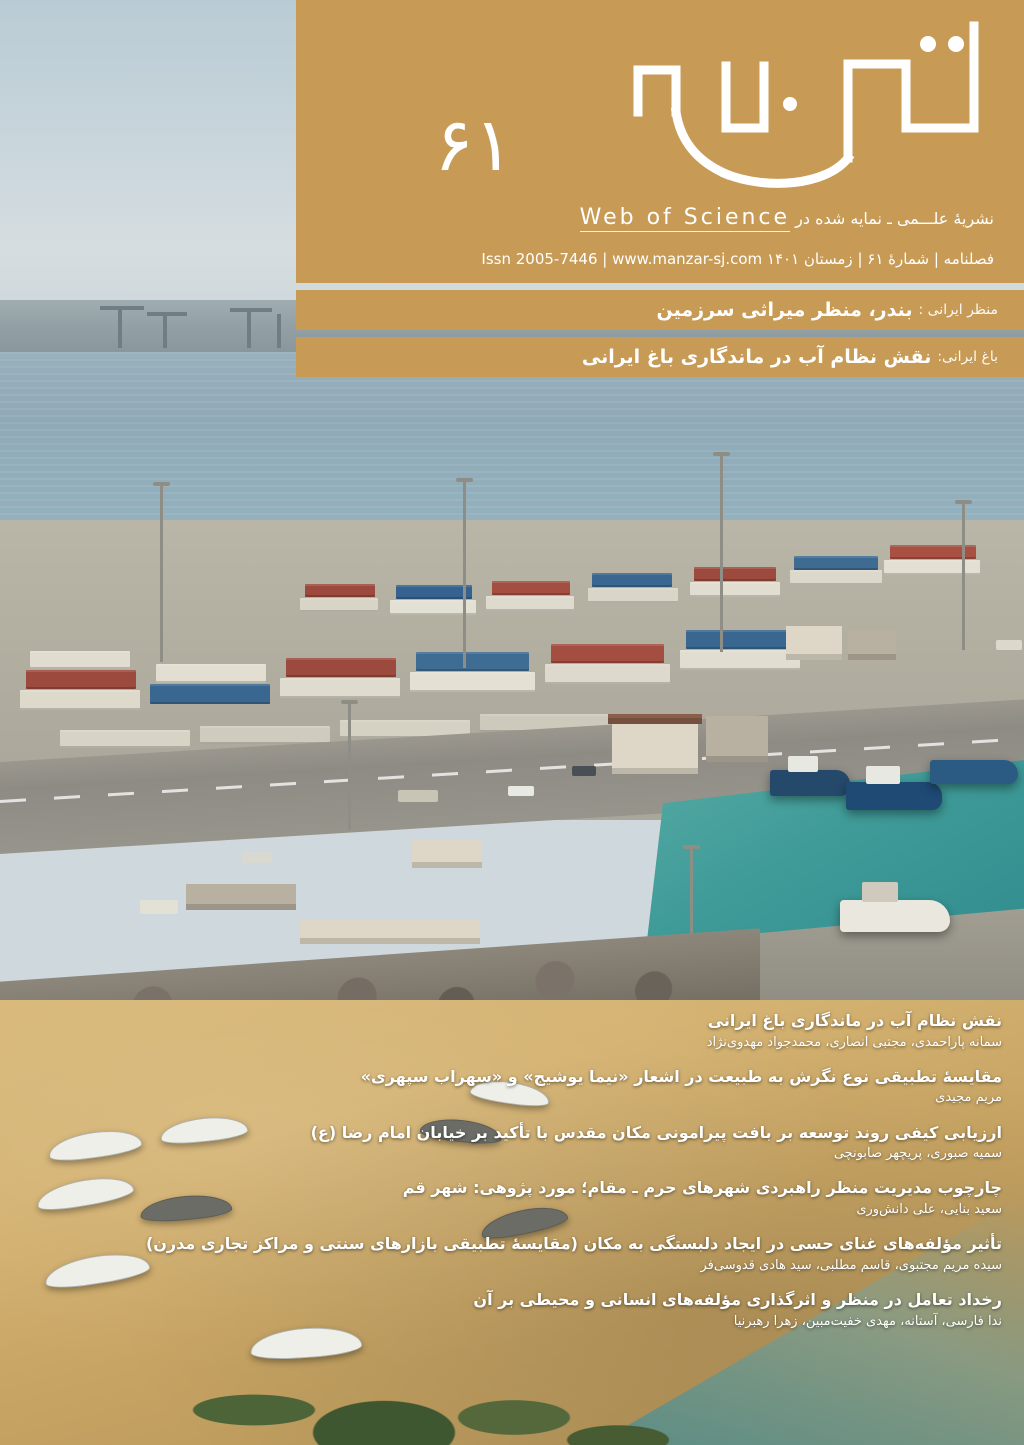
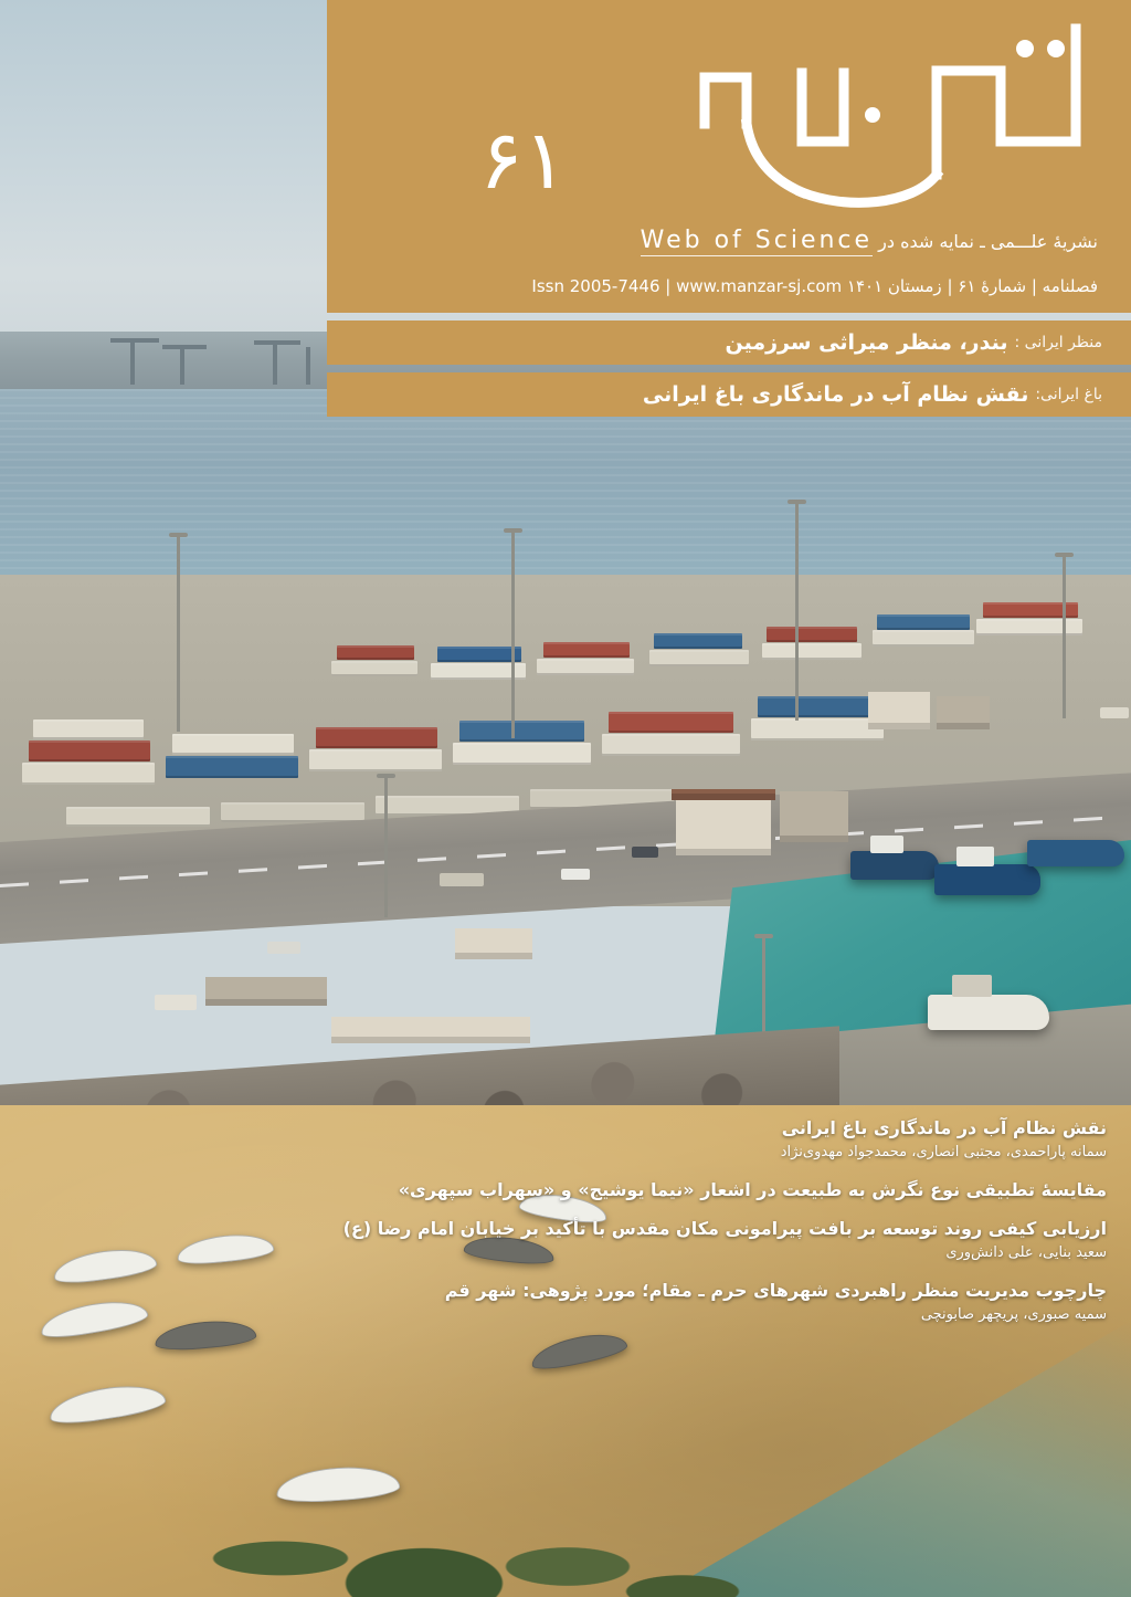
  ۶۱
  نشریهٔ علـــمی ـ نمایه شده در Web of Science
  فصلنامه | شمارهٔ ۶۱ | زمستان ۱۴۰۱ www.manzar-sj.com | Issn 2005-7446
  منظر ایرانی :
  بندر، منظر میراثی سرزمین
  باغ ایرانی:
  نقش نظام آب در ماندگاری باغ ایرانی
  نقش نظام آب در ماندگاری باغ ایرانی
  سمانه پاراحمدی، مجتبی انصاری، محمدجواد مهدوی‌نژاد
  مقایسۀ تطبیقی نوع نگرش به طبیعت در اشعار «نیما یوشیج» و «سهراب سپهری»
- مریم مجیدی
  ارزیابی کیفی روند توسعه بر بافت پیرامونی مکان مقدس با تأکید بر خیابان امام رضا (ع)
- سمیه صبوری، پریچهر صابونچی
+ سعید بنایی، علی دانش‌وری
  چارچوب مدیریت منظر راهبردی شهرهای حرم ـ مقام؛ مورد پژوهی: شهر قم
- سعید بنایی، علی دانش‌وری
+ سمیه صبوری، پریچهر صابونچی
- تأثیر مؤلفه‌های غنای حسی در ایجاد دلبستگی به مکان (مقایسۀ تطبیقی بازارهای سنتی و مراکز تجاری مدرن)
- سیده مریم مجتبوی، قاسم مطلبی، سید هادی قدوسی‌فر
- رخداد تعامل در منظر و اثرگذاری مؤلفه‌های انسانی و محیطی بر آن
- ندا فارسی، آستانه، مهدی خفیت‌مبین، زهرا رهبرنیا
